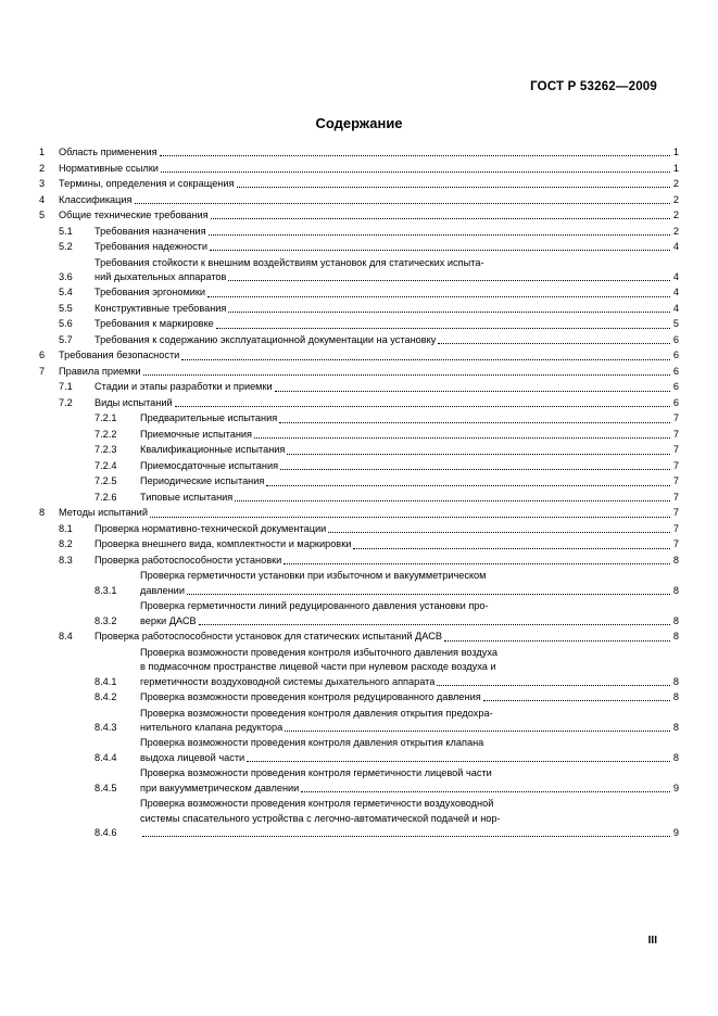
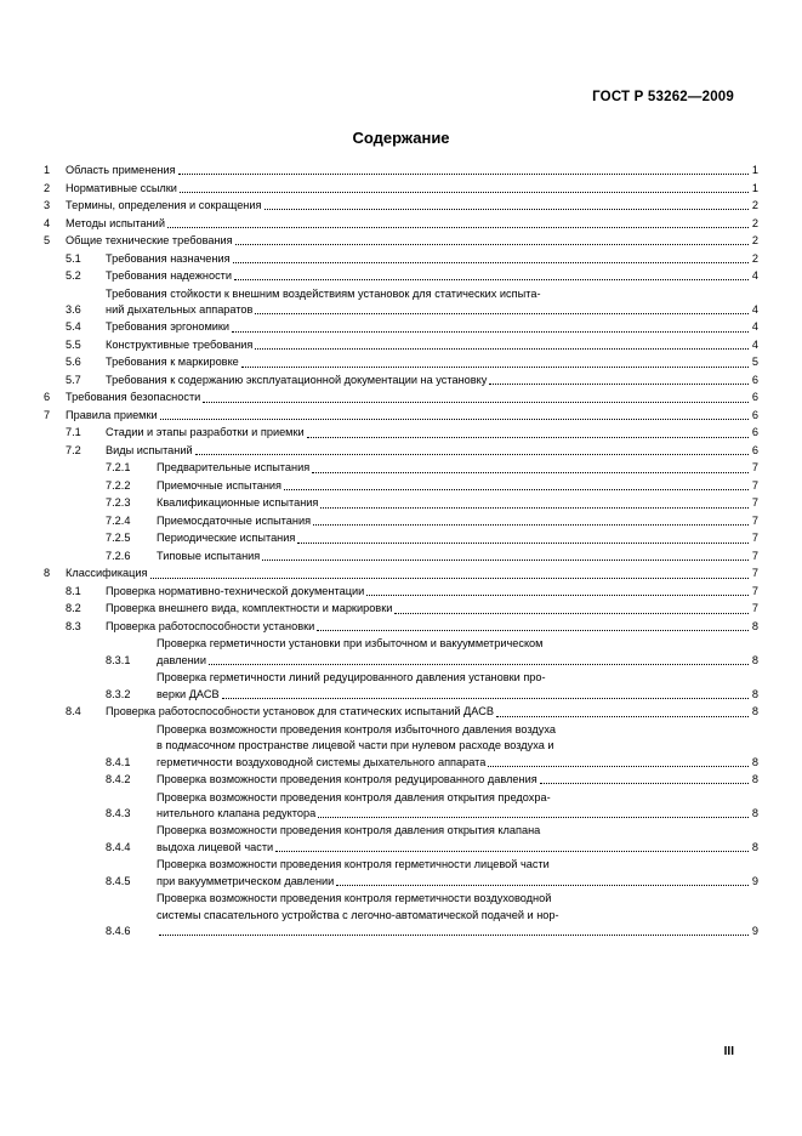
  ГОСТ Р 53262—2009
  Содержание
  1
  Область применения
  1
  2
  Нормативные ссылки
  1
  3
  Термины, определения и сокращения
  2
  4
- Классификация
+ Методы испытаний
  2
  5
  Общие технические требования
  2
  5.1
  Требования назначения
  2
  5.2
  Требования надежности
  4
  3.6
  Требования стойкости к внешним воздействиям установок для статических испыта-
  ний дыхательных аппаратов
  4
  5.4
  Требования эргономики
  4
  5.5
  Конструктивные требования
  4
  5.6
  Требования к маркировке
  5
  5.7
  Требования к содержанию эксплуатационной документации на установку
  6
  6
  Требования безопасности
  6
  7
  Правила приемки
  6
  7.1
  Стадии и этапы разработки и приемки
  6
  7.2
  Виды испытаний
  6
  7.2.1
  Предварительные испытания
  7
  7.2.2
  Приемочные испытания
  7
  7.2.3
  Квалификационные испытания
  7
  7.2.4
  Приемосдаточные испытания
  7
  7.2.5
  Периодические испытания
  7
  7.2.6
  Типовые испытания
  7
  8
- Методы испытаний
+ Классификация
  7
  8.1
  Проверка нормативно-технической документации
  7
  8.2
  Проверка внешнего вида, комплектности и маркировки
  7
  8.3
  Проверка работоспособности установки
  8
  8.3.1
  Проверка герметичности установки при избыточном и вакуумметрическом
  давлении
  8
  8.3.2
  Проверка герметичности линий редуцированного давления установки про-
  верки ДАСВ
  8
  8.4
  Проверка работоспособности установок для статических испытаний ДАСВ
  8
  8.4.1
  Проверка возможности проведения контроля избыточного давления воздуха
  в подмасочном пространстве лицевой части при нулевом расходе воздуха и
  герметичности воздуховодной системы дыхательного аппарата
  8
  8.4.2
  Проверка возможности проведения контроля редуцированного давления
  8
  8.4.3
  Проверка возможности проведения контроля давления открытия предохра-
  нительного клапана редуктора
  8
  8.4.4
  Проверка возможности проведения контроля давления открытия клапана
  выдоха лицевой части
  8
  8.4.5
  Проверка возможности проведения контроля герметичности лицевой части
  при вакуумметрическом давлении
  9
  8.4.6
  Проверка возможности проведения контроля герметичности воздуховодной
  системы спасательного устройства с легочно-автоматической подачей и нор-
  9
  III
